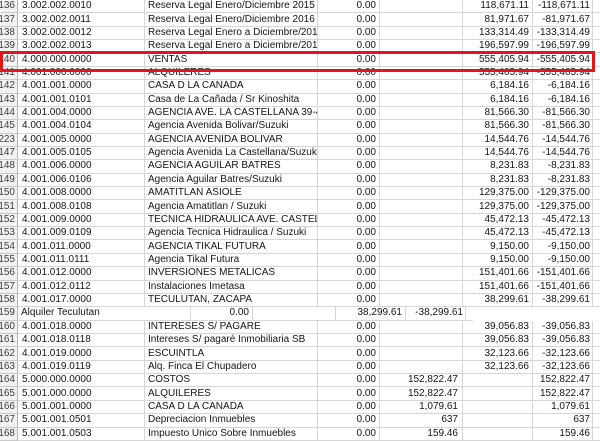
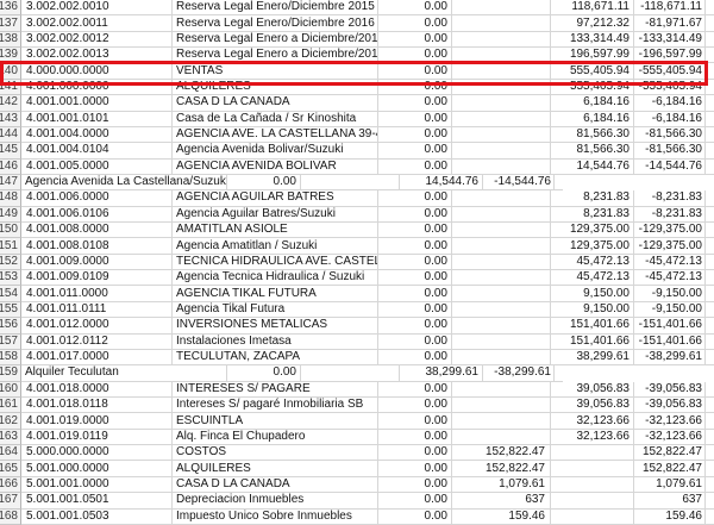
  136
  3.002.002.0010
  Reserva Legal Enero/Diciembre 2015
  0.00
  118,671.11
  -118,671.11
  137
  3.002.002.0011
  Reserva Legal Enero/Diciembre 2016
  0.00
- 81,971.67
+ 97,212.32
  -81,971.67
  138
  3.002.002.0012
  Reserva Legal Enero a Diciembre/201
  0.00
  133,314.49
  -133,314.49
  139
  3.002.002.0013
  Reserva Legal Enero a Diciembre/201
  0.00
  196,597.99
  -196,597.99
  140
  4.000.000.0000
  VENTAS
  0.00
  555,405.94
  -555,405.94
  141
  4.001.000.0000
  ALQUILERES
  0.00
  555,405.94
  -555,405.94
  142
  4.001.001.0000
  CASA D LA CAÑADA
  0.00
  6,184.16
  -6,184.16
  143
  4.001.001.0101
  Casa de La Cañada / Sr Kinoshita
  0.00
  6,184.16
  -6,184.16
  144
  4.001.004.0000
  AGENCIA AVE. LA CASTELLANA 39-
  0.00
  81,566.30
  -81,566.30
  145
  4.001.004.0104
  Agencia Avenida Bolivar/Suzuki
  0.00
  81,566.30
  -81,566.30
- 223
+ 146
  4.001.005.0000
  AGENCIA AVENIDA BOLIVAR
  0.00
  14,544.76
  -14,544.76
  147
- 4.001.005.0105
  Agencia Avenida La Castellana/Suzuk
  0.00
  14,544.76
  -14,544.76
  148
  4.001.006.0000
  AGENCIA AGUILAR BATRES
  0.00
  8,231.83
  -8,231.83
  149
  4.001.006.0106
  Agencia Aguilar Batres/Suzuki
  0.00
  8,231.83
  -8,231.83
  150
  4.001.008.0000
  AMATITLAN ASIOLE
  0.00
  129,375.00
  -129,375.00
  151
  4.001.008.0108
  Agencia Amatitlan / Suzuki
  0.00
  129,375.00
  -129,375.00
  152
  4.001.009.0000
  TECNICA HIDRAULICA AVE. CASTEL
  0.00
  45,472.13
  -45,472.13
  153
  4.001.009.0109
  Agencia Tecnica Hidraulica / Suzuki
  0.00
  45,472.13
  -45,472.13
  154
  4.001.011.0000
  AGENCIA TIKAL FUTURA
  0.00
  9,150.00
  -9,150.00
  155
  4.001.011.0111
  Agencia Tikal Futura
  0.00
  9,150.00
  -9,150.00
  156
  4.001.012.0000
  INVERSIONES METALICAS
  0.00
  151,401.66
  -151,401.66
  157
  4.001.012.0112
  Instalaciones Imetasa
  0.00
  151,401.66
  -151,401.66
  158
  4.001.017.0000
  TECULUTAN, ZACAPA
  0.00
  38,299.61
  -38,299.61
  159
  Alquiler Teculutan
  0.00
  38,299.61
  -38,299.61
  160
  4.001.018.0000
  INTERESES S/ PAGARE
  0.00
  39,056.83
  -39,056.83
  161
  4.001.018.0118
  Intereses S/ pagaré Inmobiliaria SB
  0.00
  39,056.83
  -39,056.83
  162
  4.001.019.0000
  ESCUINTLA
  0.00
  32,123.66
  -32,123.66
  163
  4.001.019.0119
  Alq. Finca El Chupadero
  0.00
  32,123.66
  -32,123.66
  164
  5.000.000.0000
  COSTOS
  0.00
  152,822.47
  152,822.47
  165
  5.001.000.0000
  ALQUILERES
  0.00
  152,822.47
  152,822.47
  166
  5.001.001.0000
  CASA D LA CAÑADA
  0.00
  1,079.61
  1,079.61
  167
  5.001.001.0501
  Depreciacion Inmuebles
  0.00
  637
  637
  168
  5.001.001.0503
  Impuesto Unico Sobre Inmuebles
  0.00
  159.46
  159.46
